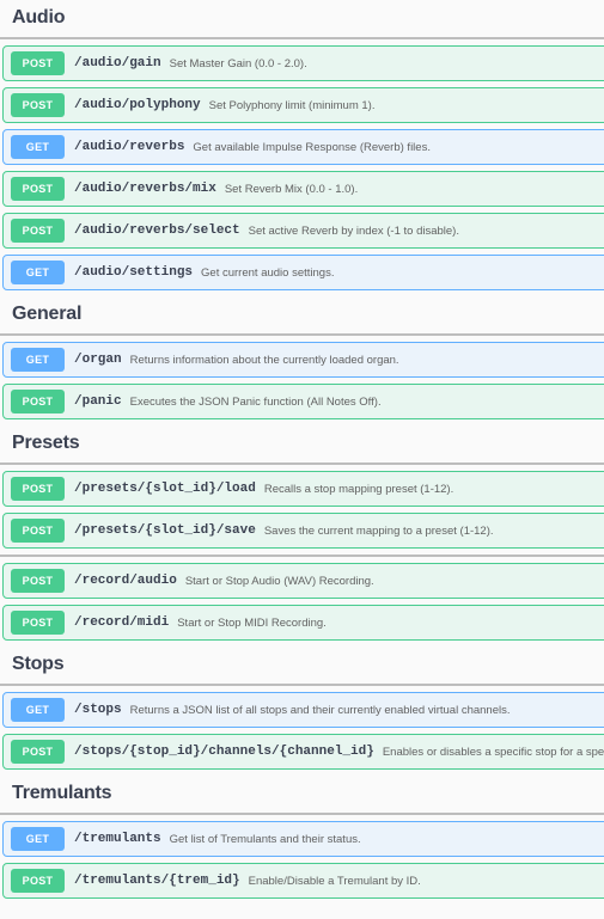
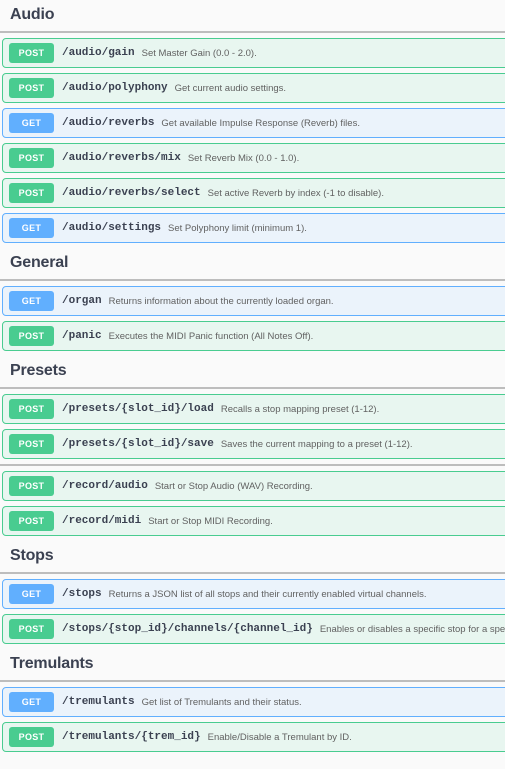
  Audio
  POST
  /audio/gain
  Set Master Gain (0.0 - 2.0).
  POST
  /audio/polyphony
- Set Polyphony limit (minimum 1).
+ Get current audio settings.
  GET
  /audio/reverbs
  Get available Impulse Response (Reverb) files.
  POST
  /audio/reverbs/mix
  Set Reverb Mix (0.0 - 1.0).
  POST
  /audio/reverbs/select
  Set active Reverb by index (-1 to disable).
  GET
  /audio/settings
- Get current audio settings.
+ Set Polyphony limit (minimum 1).
  General
  GET
  /organ
  Returns information about the currently loaded organ.
  POST
  /panic
- Executes the JSON Panic function (All Notes Off).
+ Executes the MIDI Panic function (All Notes Off).
  Presets
  POST
  /presets/{slot_id}/load
  Recalls a stop mapping preset (1-12).
  POST
  /presets/{slot_id}/save
  Saves the current mapping to a preset (1-12).
  POST
  /record/audio
  Start or Stop Audio (WAV) Recording.
  POST
  /record/midi
  Start or Stop MIDI Recording.
  Stops
  GET
  /stops
  Returns a JSON list of all stops and their currently enabled virtual channels.
  POST
  /stops/{stop_id}/channels/{channel_id}
  Tremulants
  GET
  /tremulants
  Get list of Tremulants and their status.
  POST
  /tremulants/{trem_id}
  Enable/Disable a Tremulant by ID.
